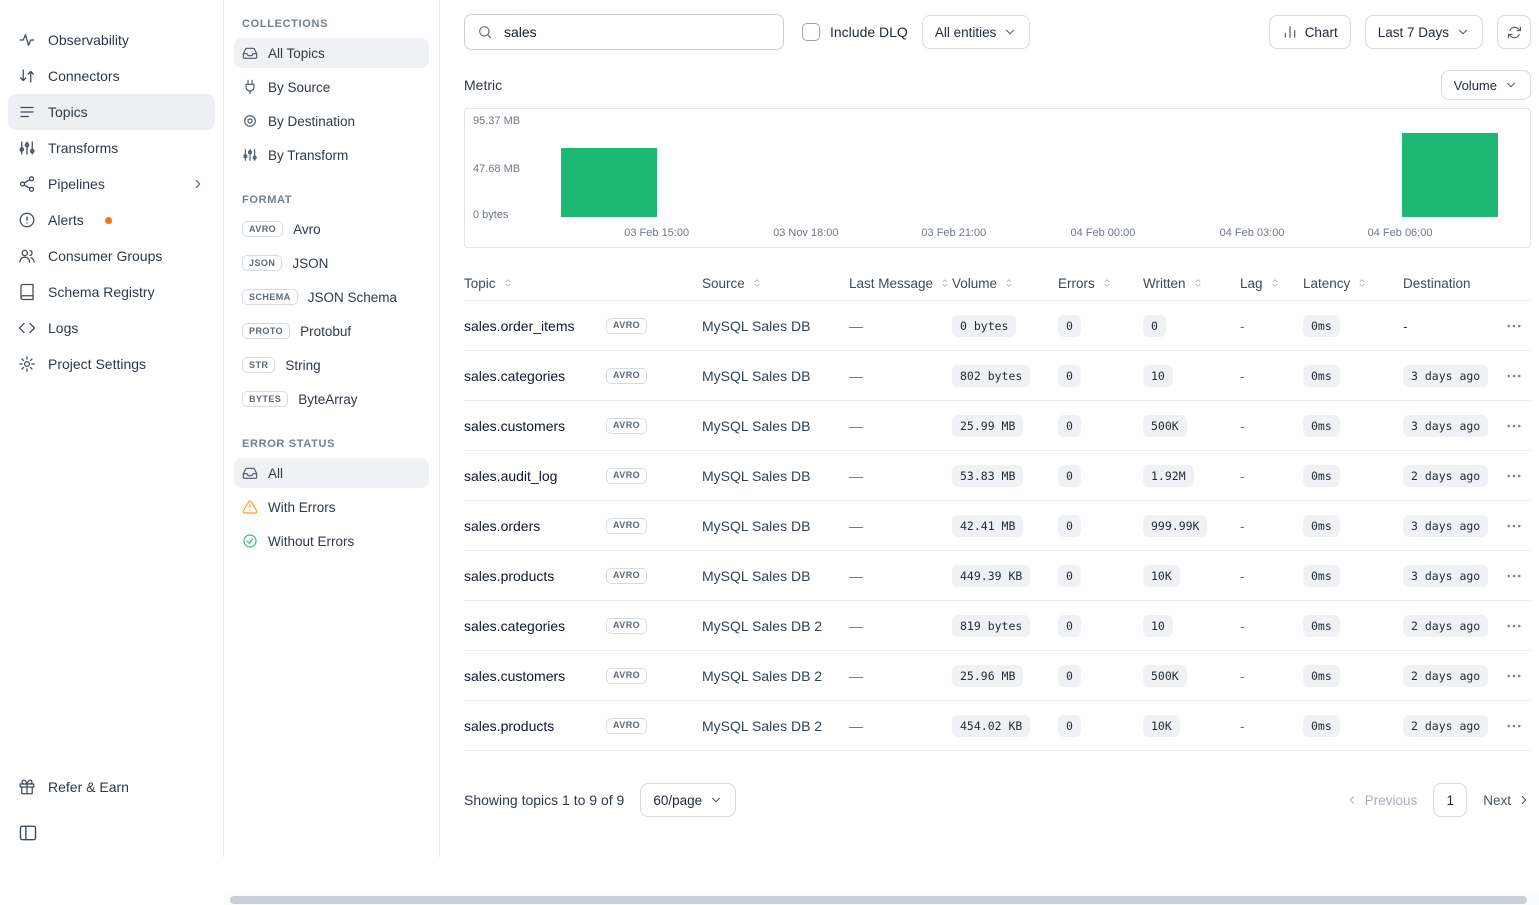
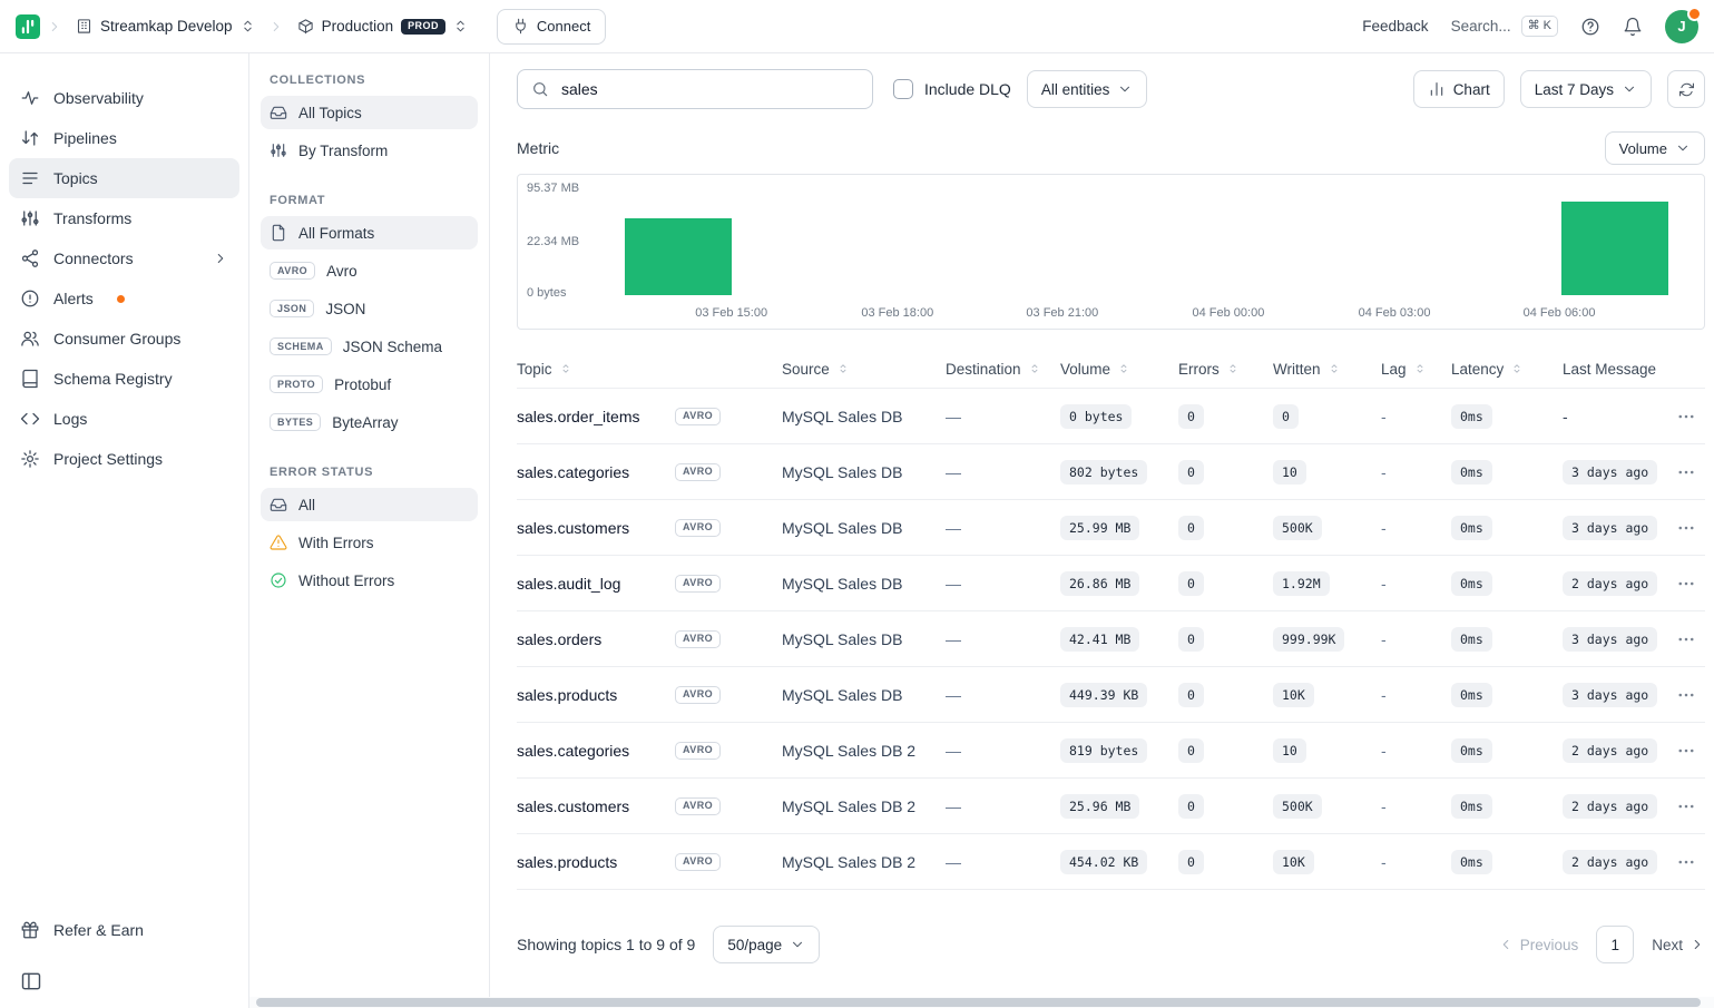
+ Streamkap Develop
+ Production
+ PROD
+ Connect
+ Feedback
+ Search...
+ ⌘ K
+ J
  Observability
- Connectors
+ Pipelines
  Topics
  Transforms
- Pipelines
+ Connectors
  Alerts
  Consumer Groups
  Schema Registry
  Logs
  Project Settings
  Refer & Earn
  COLLECTIONS
  All Topics
- By Source
- By Destination
  By Transform
  FORMAT
+ All Formats
  AVRO
  Avro
  JSON
  JSON
  SCHEMA
  JSON Schema
  PROTO
  Protobuf
- STR
- String
  BYTES
  ByteArray
  ERROR STATUS
  All
  With Errors
  Without Errors
  sales
  Include DLQ
  All entities
  Chart
  Last 7 Days
  Metric
  Volume
  95.37 MB
- 47.68 MB
+ 22.34 MB
  0 bytes
  03 Feb 15:00
- 03 Nov 18:00
+ 03 Feb 18:00
  03 Feb 21:00
  04 Feb 00:00
  04 Feb 03:00
  04 Feb 06:00
  Topic
  Source
- Last Message
+ Destination
  Volume
  Errors
  Written
  Lag
  Latency
- Destination
+ Last Message
  sales.order_items
  AVRO
  MySQL Sales DB
  —
  0 bytes
  0
  0
  -
  0ms
  -
  sales.categories
  AVRO
  MySQL Sales DB
  —
  802 bytes
  0
  10
  -
  0ms
  3 days ago
  sales.customers
  AVRO
  MySQL Sales DB
  —
  25.99 MB
  0
  500K
  -
  0ms
  3 days ago
  sales.audit_log
  AVRO
  MySQL Sales DB
  —
- 53.83 MB
+ 26.86 MB
  0
  1.92M
  -
  0ms
  2 days ago
  sales.orders
  AVRO
  MySQL Sales DB
  —
  42.41 MB
  0
  999.99K
  -
  0ms
  3 days ago
  sales.products
  AVRO
  MySQL Sales DB
  —
  449.39 KB
  0
  10K
  -
  0ms
  3 days ago
  sales.categories
  AVRO
  MySQL Sales DB 2
  —
  819 bytes
  0
  10
  -
  0ms
  2 days ago
  sales.customers
  AVRO
  MySQL Sales DB 2
  —
  25.96 MB
  0
  500K
  -
  0ms
  2 days ago
  sales.products
  AVRO
  MySQL Sales DB 2
  —
  454.02 KB
  0
  10K
  -
  0ms
  2 days ago
  Showing topics 1 to 9 of 9
- 60/page
+ 50/page
  Previous
  1
  Next
